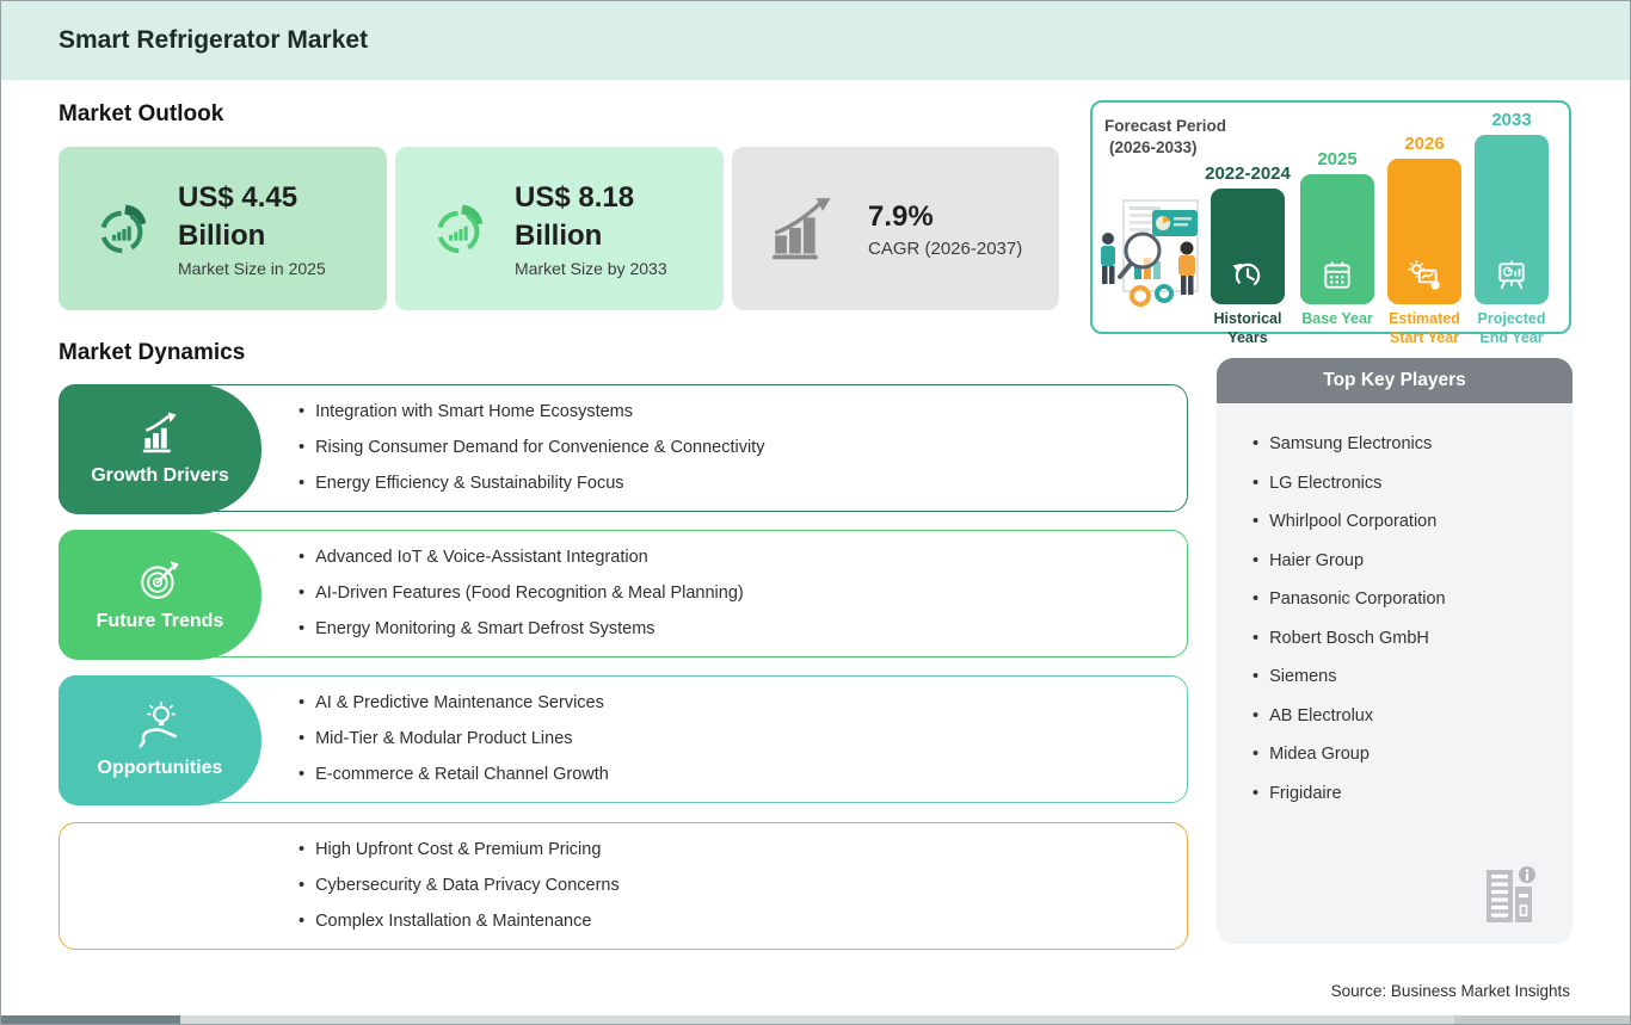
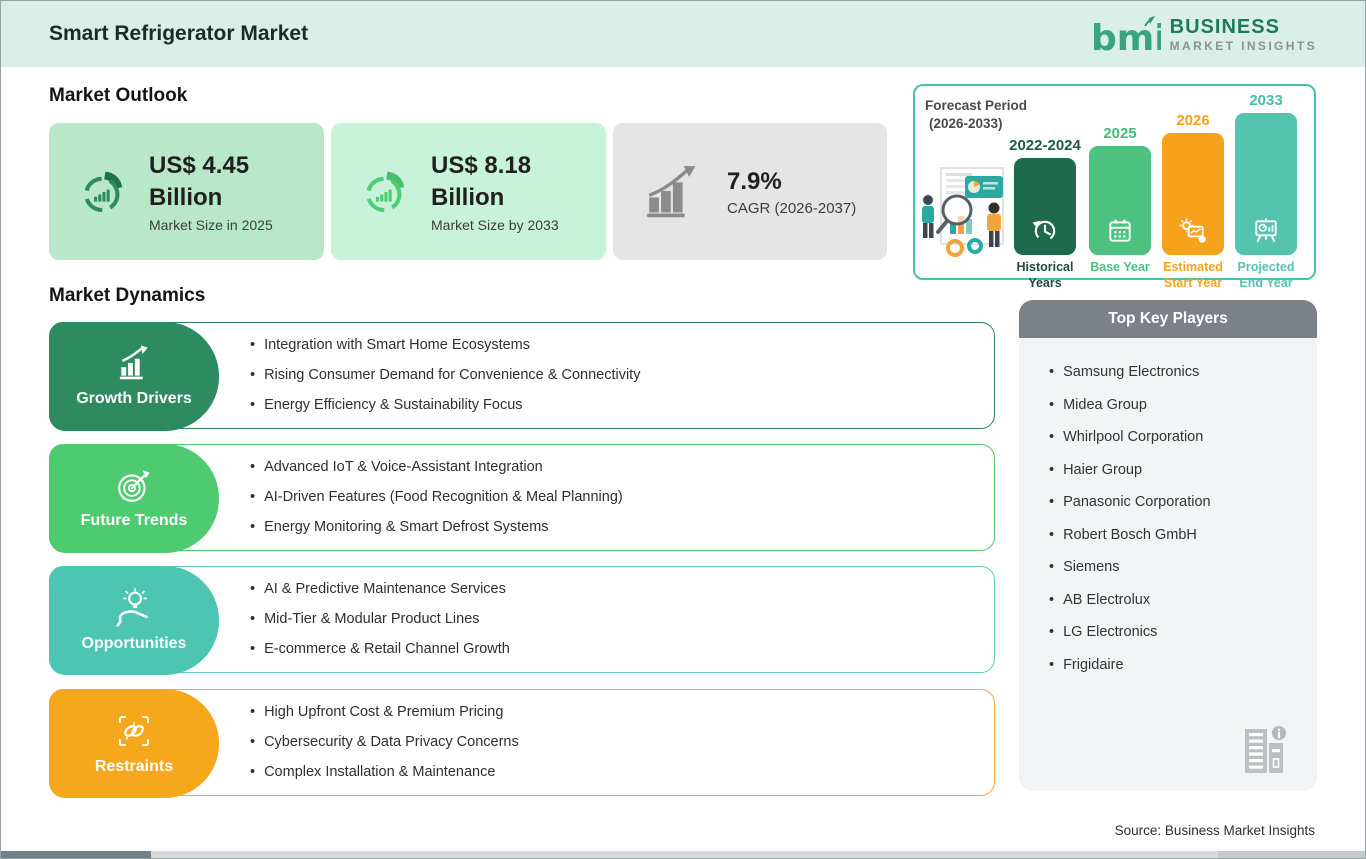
  Smart Refrigerator Market
+ bmi
+ BUSINESS
+ MARKET INSIGHTS
  Market Outlook
  US$ 4.45
  Billion
  Market Size in 2025
  US$ 8.18
  Billion
  Market Size by 2033
  7.9%
  CAGR (2026-2037)
  Forecast Period
  (2026-2033)
  2022-2024
  2025
  2026
  2033
  Historical Years
  Base Year
  Estimated Start Year
  Projected End Year
  Market Dynamics
  Growth Drivers
  Integration with Smart Home Ecosystems
  Rising Consumer Demand for Convenience & Connectivity
  Energy Efficiency & Sustainability Focus
  Future Trends
  Advanced IoT & Voice-Assistant Integration
  AI-Driven Features (Food Recognition & Meal Planning)
  Energy Monitoring & Smart Defrost Systems
  Opportunities
  AI & Predictive Maintenance Services
  Mid-Tier & Modular Product Lines
  E-commerce & Retail Channel Growth
+ Restraints
  High Upfront Cost & Premium Pricing
  Cybersecurity & Data Privacy Concerns
  Complex Installation & Maintenance
  Top Key Players
  Samsung Electronics
- LG Electronics
+ Midea Group
  Whirlpool Corporation
  Haier Group
  Panasonic Corporation
  Robert Bosch GmbH
  Siemens
  AB Electrolux
- Midea Group
+ LG Electronics
  Frigidaire
  Source: Business Market Insights
